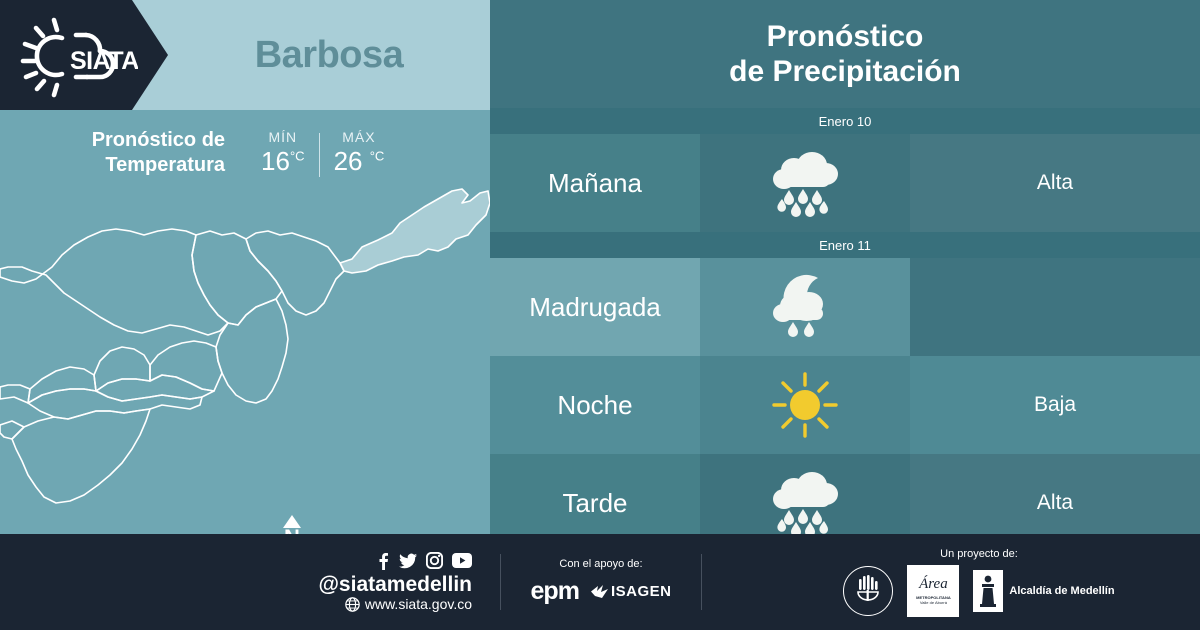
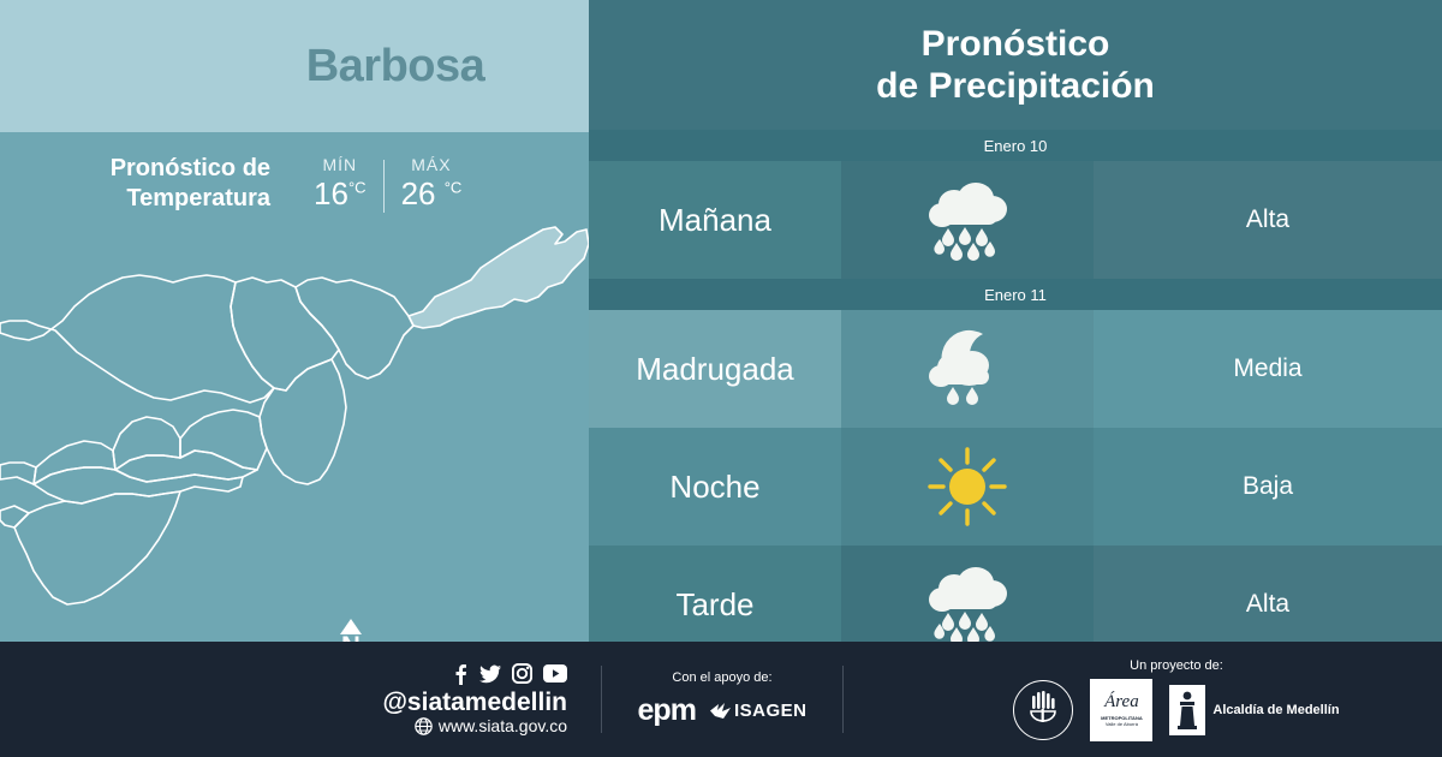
- SIATA
  Barbosa
  Pronóstico de
  Temperatura
  MÍN
  16°C
  MÁX
  26 °C
  Pronóstico
  de Precipitación
  Enero 10
  Mañana
  Alta
  Enero 11
  Madrugada
+ Media
  Noche
  Baja
  Tarde
  Alta
  @siatamedellin
  www.siata.gov.co
  Con el apoyo de:
  epm
  ISAGEN
  Un proyecto de:
  Área
  Alcaldía de Medellín
